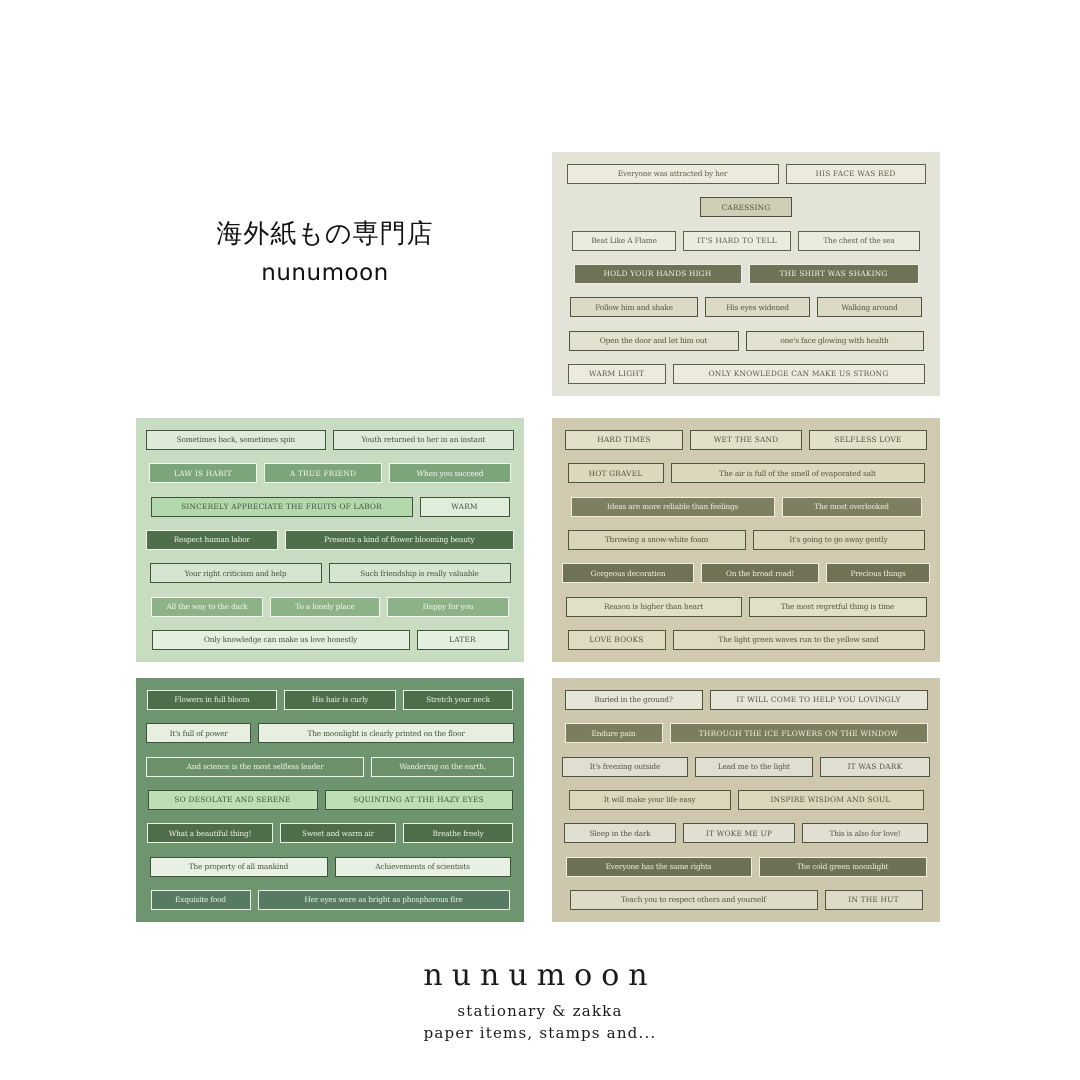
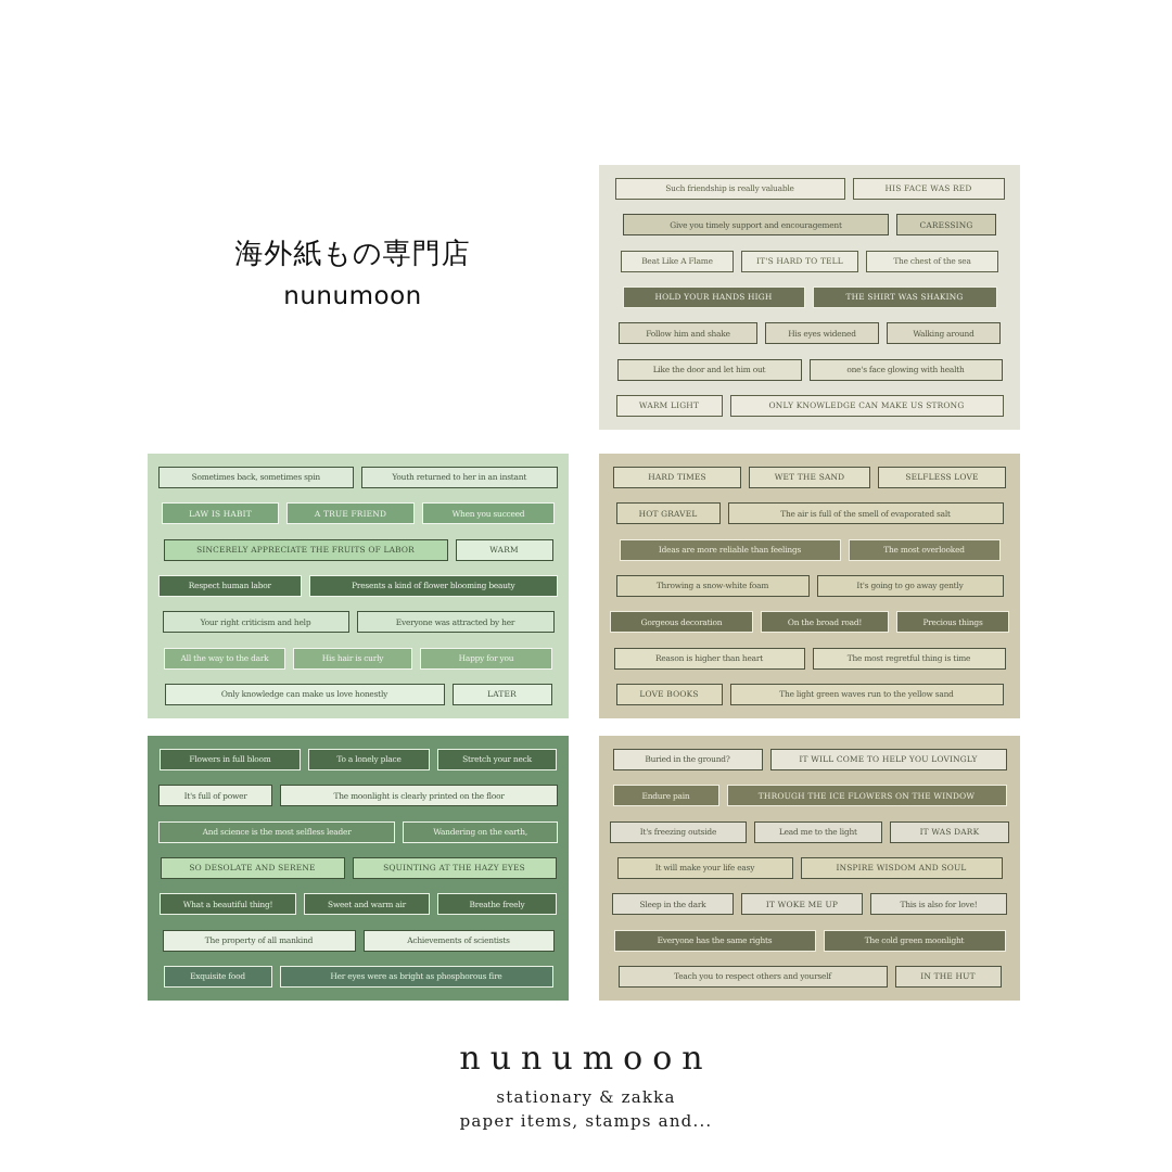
  海外紙もの専門店
  nunumoon
- Everyone was attracted by her
+ Such friendship is really valuable
  HIS FACE WAS RED
+ Give you timely support and encouragement
  CARESSING
  Beat Like A Flame
  IT'S HARD TO TELL
  The chest of the sea
  HOLD YOUR HANDS HIGH
  THE SHIRT WAS SHAKING
  Follow him and shake
  His eyes widened
  Walking around
- Open the door and let him out
+ Like the door and let him out
  one's face glowing with health
  WARM LIGHT
  ONLY KNOWLEDGE CAN MAKE US STRONG
  Sometimes back, sometimes spin
  Youth returned to her in an instant
  LAW IS HABIT
  A TRUE FRIEND
  When you succeed
  SINCERELY APPRECIATE THE FRUITS OF LABOR
  WARM
  Respect human labor
  Presents a kind of flower blooming beauty
  Your right criticism and help
- Such friendship is really valuable
+ Everyone was attracted by her
  All the way to the dark
- To a lonely place
+ His hair is curly
  Happy for you
  Only knowledge can make us love honestly
  LATER
  HARD TIMES
  WET THE SAND
  SELFLESS LOVE
  HOT GRAVEL
  The air is full of the smell of evaporated salt
  Ideas are more reliable than feelings
  The most overlooked
  Throwing a snow-white foam
  It's going to go away gently
  Gorgeous decoration
  On the broad road!
  Precious things
  Reason is higher than heart
  The most regretful thing is time
  LOVE BOOKS
  The light green waves run to the yellow sand
  Flowers in full bloom
- His hair is curly
+ To a lonely place
  Stretch your neck
  It's full of power
  The moonlight is clearly printed on the floor
  And science is the most selfless leader
  Wandering on the earth,
  SO DESOLATE AND SERENE
  SQUINTING AT THE HAZY EYES
  What a beautiful thing!
  Sweet and warm air
  Breathe freely
  The property of all mankind
  Achievements of scientists
  Exquisite food
  Her eyes were as bright as phosphorous fire
  Buried in the ground?
  IT WILL COME TO HELP YOU LOVINGLY
  Endure pain
  THROUGH THE ICE FLOWERS ON THE WINDOW
  It's freezing outside
  Lead me to the light
  IT WAS DARK
  It will make your life easy
  INSPIRE WISDOM AND SOUL
  Sleep in the dark
  IT WOKE ME UP
  This is also for love!
  Everyone has the same rights
  The cold green moonlight
  Teach you to respect others and yourself
  IN THE HUT
  nunumoon
  stationary & zakka
  paper items, stamps and...
